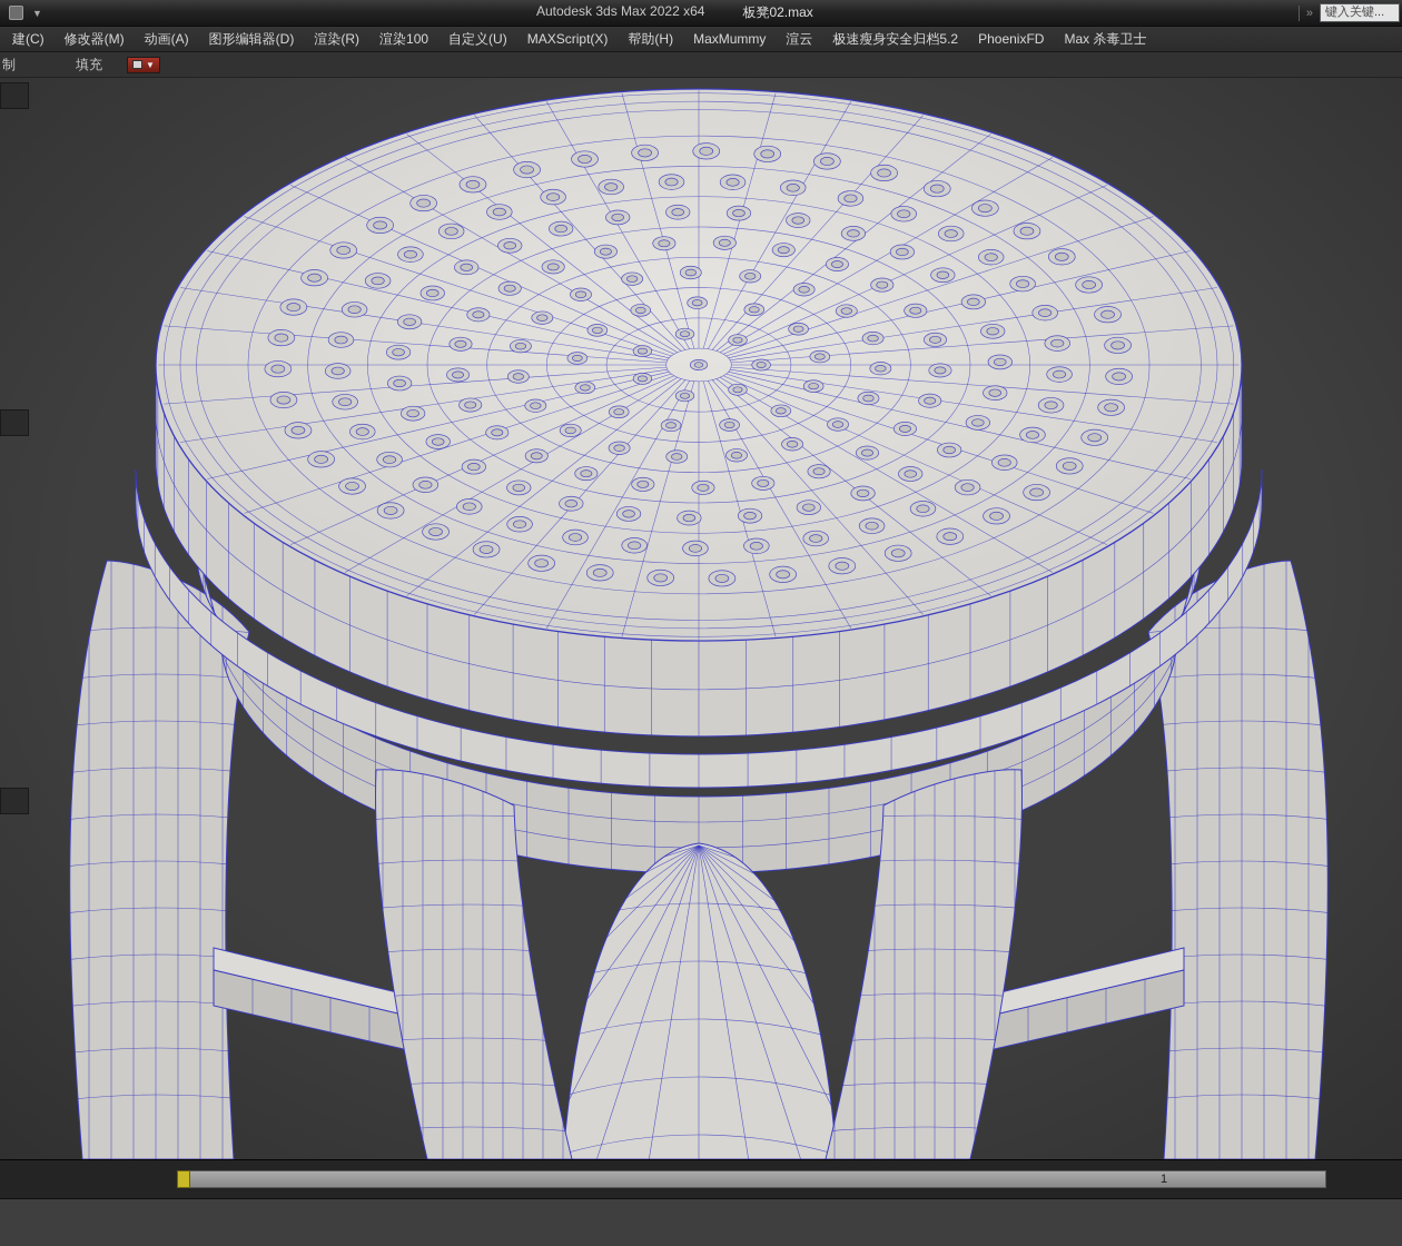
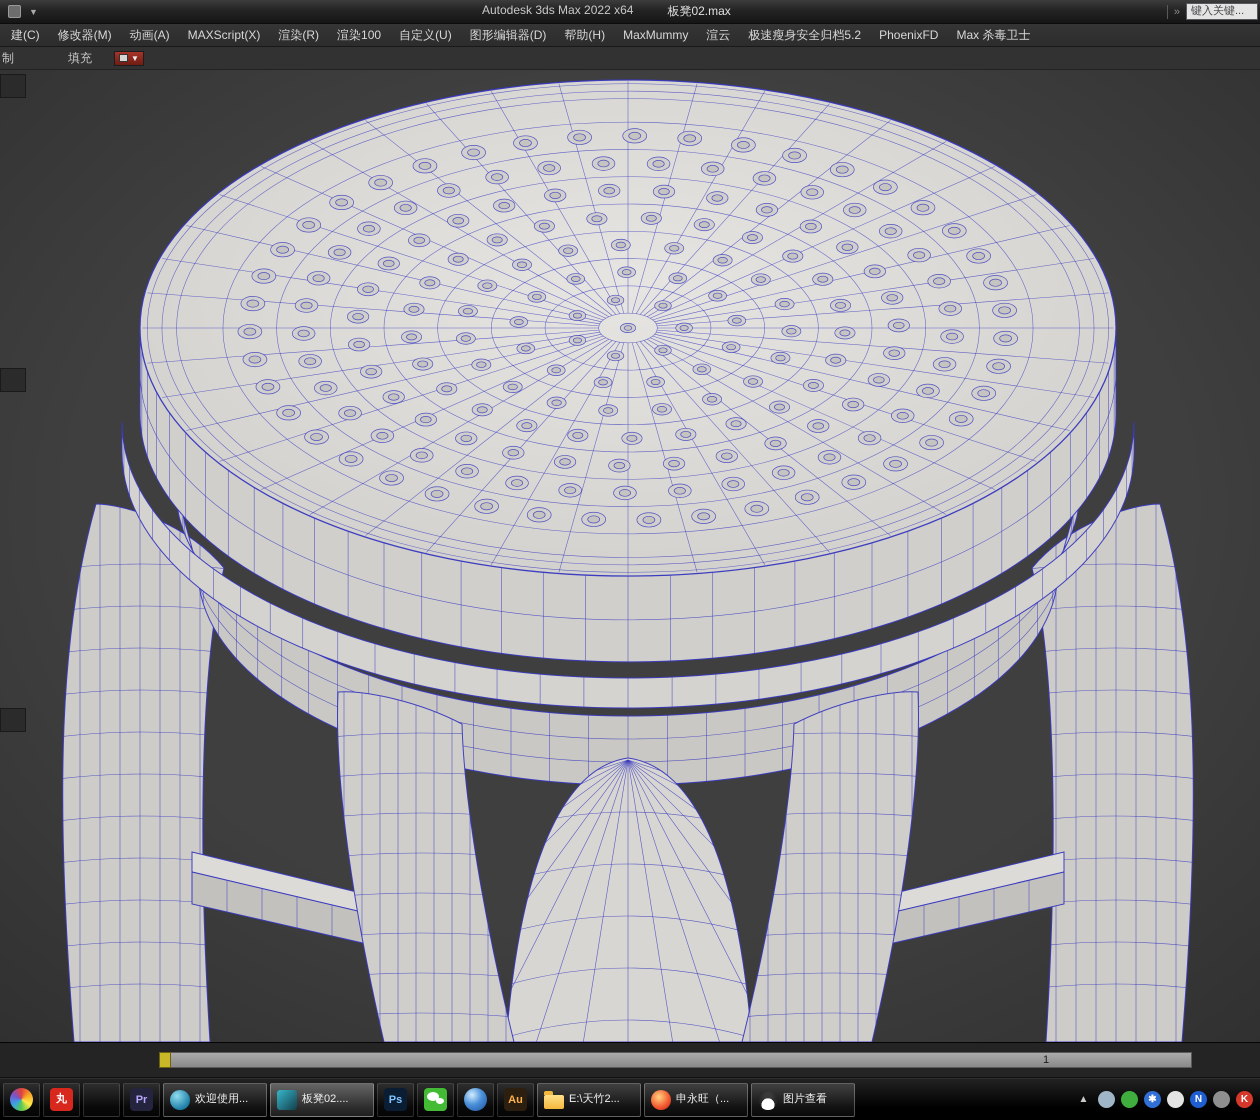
  ▼
  Autodesk 3ds Max 2022 x64
  板凳02.max
  »
  键入关键...
  建(C)
  修改器(M)
  动画(A)
- 图形编辑器(D)
+ MAXScript(X)
  渲染(R)
  渲染100
  自定义(U)
- MAXScript(X)
+ 图形编辑器(D)
  帮助(H)
  MaxMummy
  渲云
  极速瘦身安全归档5.2
  PhoenixFD
  Max 杀毒卫士
  制
  填充
  ▼
  1
+ 丸
+ Pr
+ 欢迎使用...
+ 板凳02....
+ Ps
+ Au
+ E:\天竹2...
+ 申永旺（...
+ 图片查看
+ ▲
+ ✱
+ N
+ K
